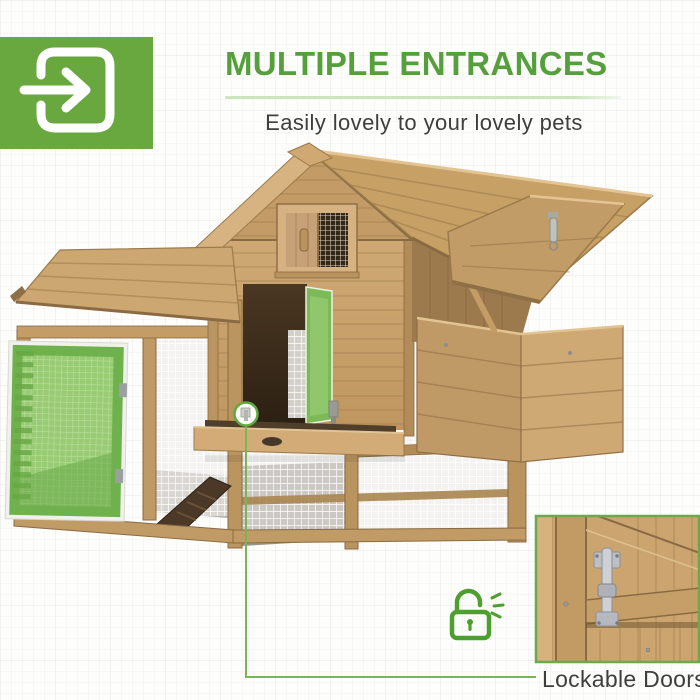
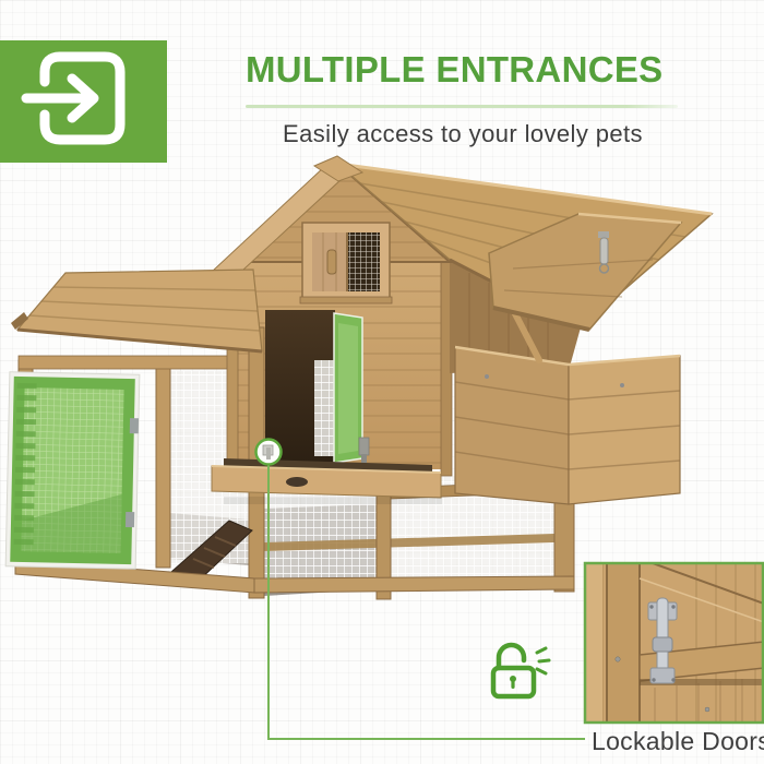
  MULTIPLE ENTRANCES
- Easily lovely to your lovely pets
+ Easily access to your lovely pets
  Lockable Door
